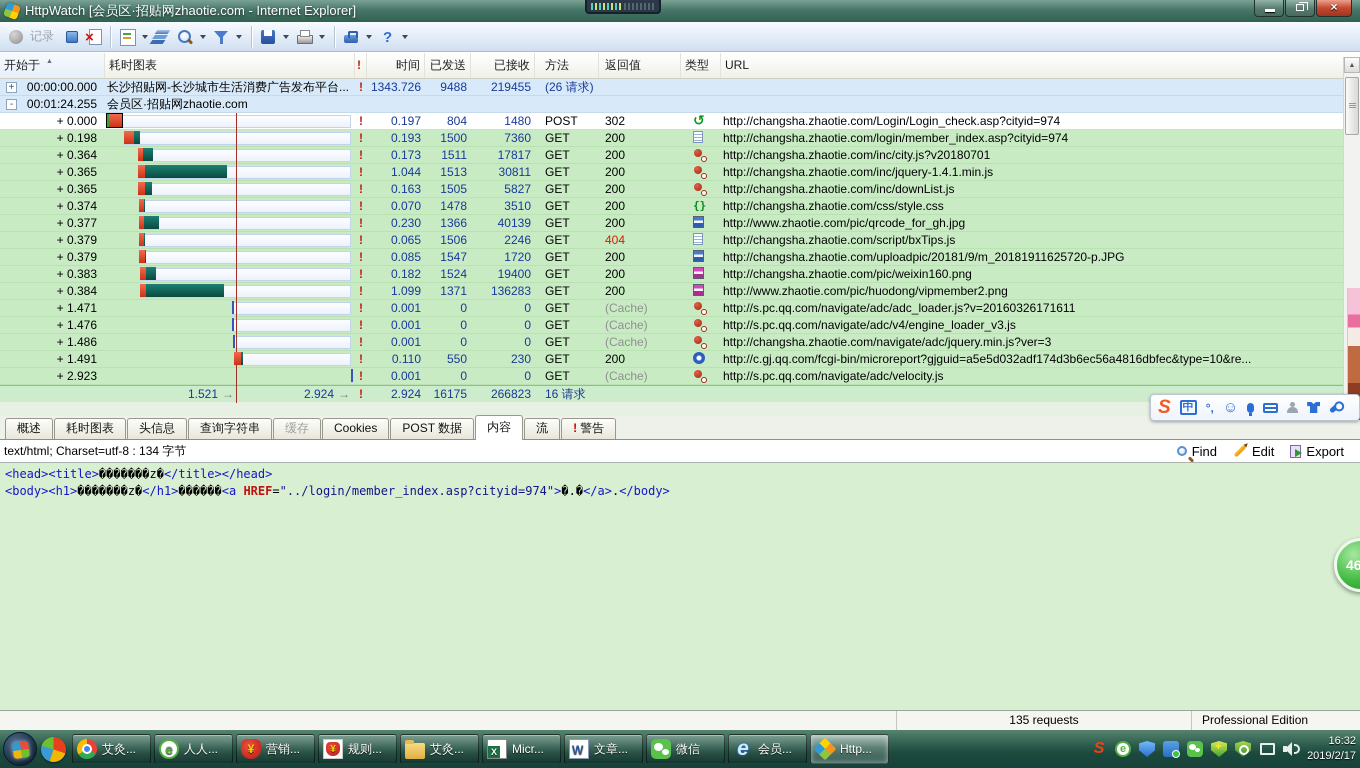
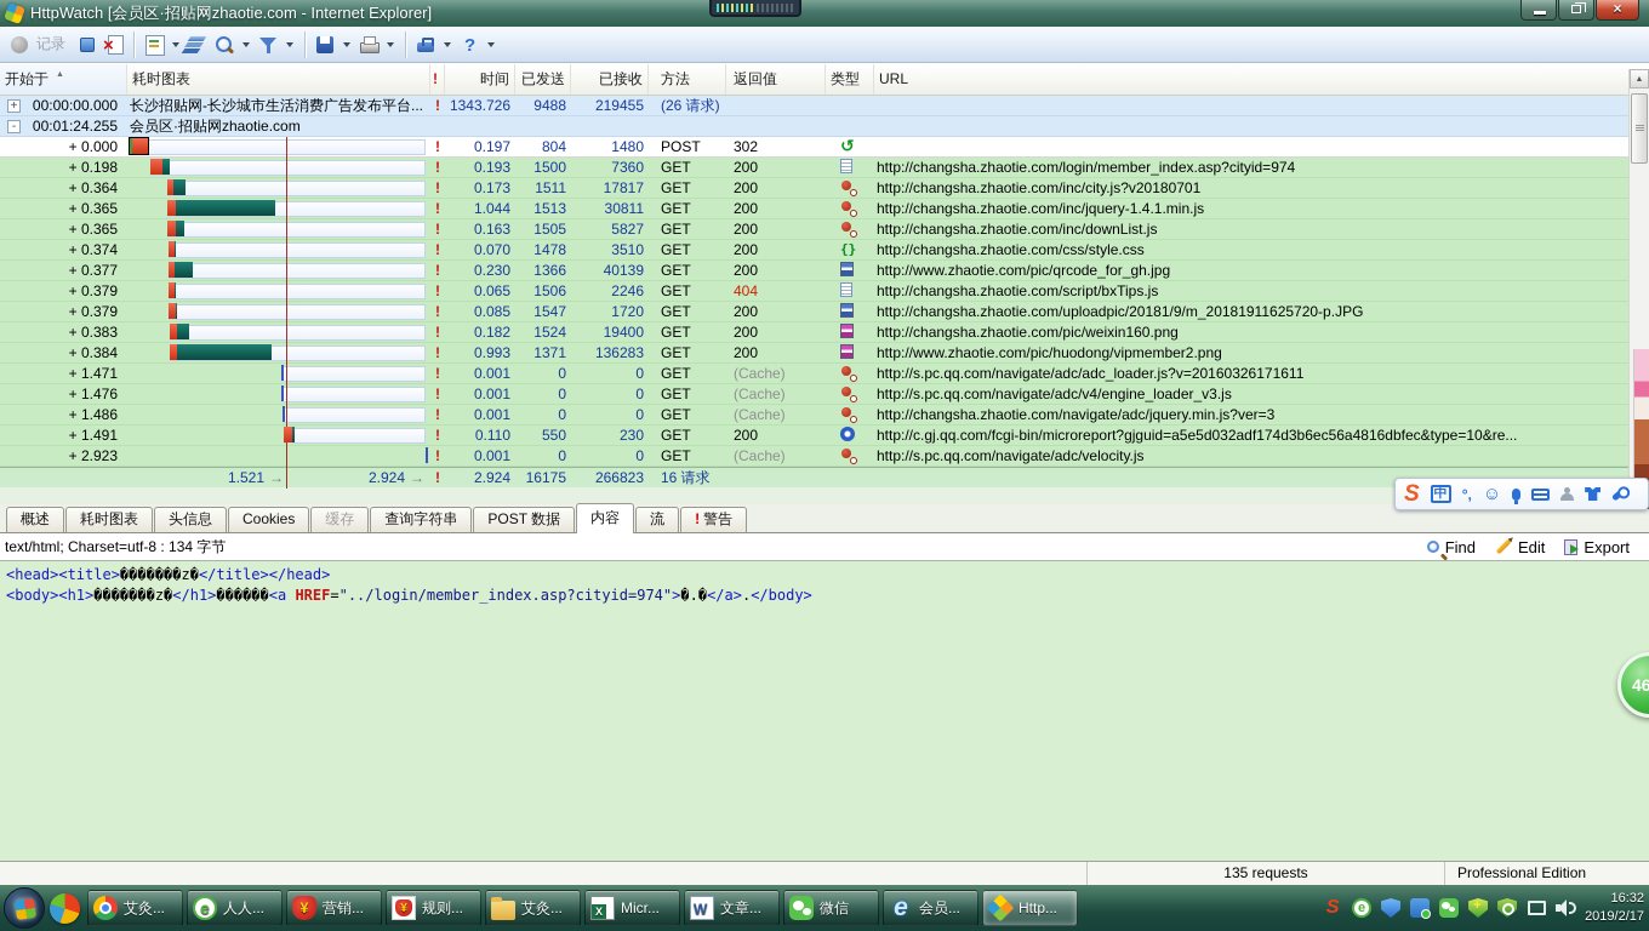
  HttpWatch [会员区·招贴网zhaotie.com - Internet Explorer]
  ×
  记录
  开始于
  耗时图表
  !
  时间
  已发送
  已接收
  方法
  返回值
  类型
  URL
  +
  00:00:00.000
  长沙招贴网-长沙城市生活消费广告发布平台...
  !
  1343.726
  9488
  219455
  (26 请求)
  -
  00:01:24.255
  会员区·招贴网zhaotie.com
  + 0.000
  !
  0.197
  804
  1480
  POST
  302
  ↺
- http://changsha.zhaotie.com/Login/Login_check.asp?cityid=974
  + 0.198
  !
  0.193
  1500
  7360
  GET
  200
  http://changsha.zhaotie.com/login/member_index.asp?cityid=974
  + 0.364
  !
  0.173
  1511
  17817
  GET
  200
  http://changsha.zhaotie.com/inc/city.js?v20180701
  + 0.365
  !
  1.044
  1513
  30811
  GET
  200
  http://changsha.zhaotie.com/inc/jquery-1.4.1.min.js
  + 0.365
  !
  0.163
  1505
  5827
  GET
  200
  http://changsha.zhaotie.com/inc/downList.js
  + 0.374
  !
  0.070
  1478
  3510
  GET
  200
  {}
  http://changsha.zhaotie.com/css/style.css
  + 0.377
  !
  0.230
  1366
  40139
  GET
  200
  http://www.zhaotie.com/pic/qrcode_for_gh.jpg
  + 0.379
  !
  0.065
  1506
  2246
  GET
  404
  http://changsha.zhaotie.com/script/bxTips.js
  + 0.379
  !
  0.085
  1547
  1720
  GET
  200
  http://changsha.zhaotie.com/uploadpic/20181/9/m_20181911625720-p.JPG
  + 0.383
  !
  0.182
  1524
  19400
  GET
  200
  http://changsha.zhaotie.com/pic/weixin160.png
  + 0.384
  !
- 1.099
+ 0.993
  1371
  136283
  GET
  200
  http://www.zhaotie.com/pic/huodong/vipmember2.png
  + 1.471
  !
  0.001
  0
  0
  GET
  (Cache)
  http://s.pc.qq.com/navigate/adc/adc_loader.js?v=20160326171611
  + 1.476
  !
  0.001
  0
  0
  GET
  (Cache)
  http://s.pc.qq.com/navigate/adc/v4/engine_loader_v3.js
  + 1.486
  !
  0.001
  0
  0
  GET
  (Cache)
  http://changsha.zhaotie.com/navigate/adc/jquery.min.js?ver=3
  + 1.491
  !
  0.110
  550
  230
  GET
  200
  http://c.gj.qq.com/fcgi-bin/microreport?gjguid=a5e5d032adf174d3b6ec56a4816dbfec&type=10&re...
  + 2.923
  !
  0.001
  0
  0
  GET
  (Cache)
  http://s.pc.qq.com/navigate/adc/velocity.js
  1.521
  →
  2.924
  →
  !
  2.924
  16175
  266823
  16 请求
  S
  中
  °,
  ☺
  概述
  耗时图表
  头信息
- 查询字符串
+ Cookies
  缓存
- Cookies
+ 查询字符串
  POST 数据
  内容
  流
  ! 警告
  text/html; Charset=utf-8 : 134 字节
  Find
  Edit
  Export
  <head><title>�������z�</title></head>
  <body><h1>�������z�</h1>������<a HREF="../login/member_index.asp?cityid=974">�.�</a>.</body>
  135 requests
  Professional Edition
  艾灸...
  e
  人人...
  ¥
  营销...
  规则...
  艾灸...
  Micr...
  文章...
  微信
  e
  会员...
  Http...
  S
  e
  16:32
  2019/2/17
  46
